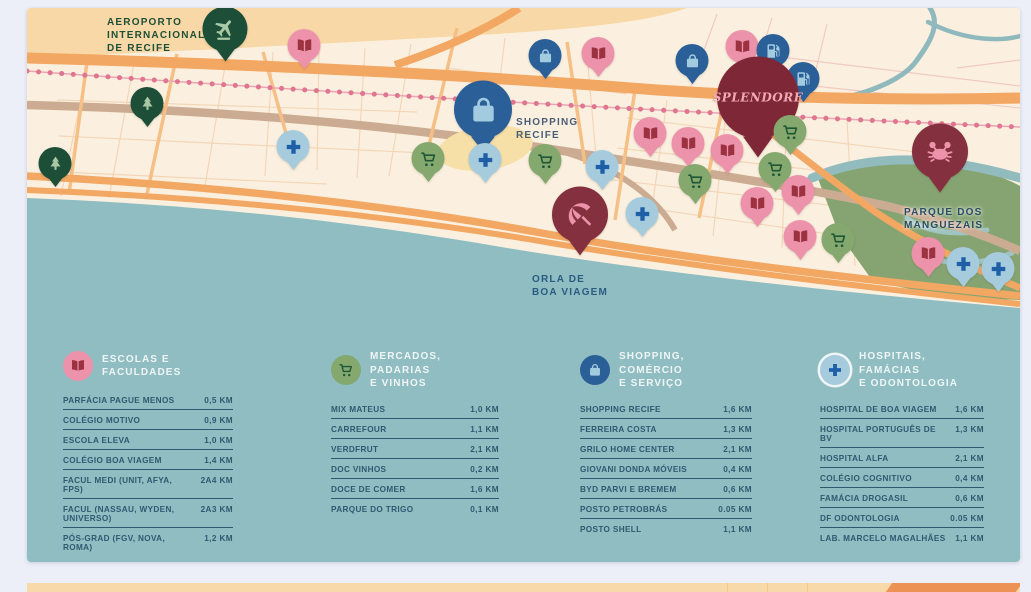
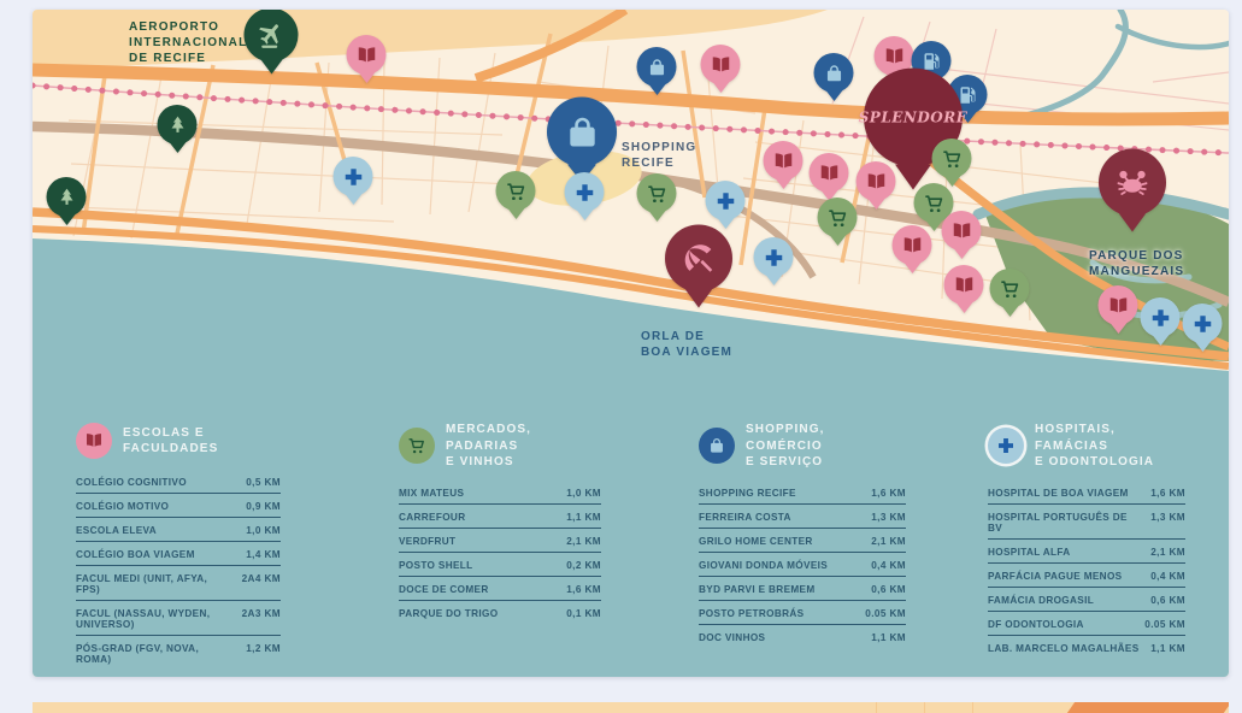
  AEROPORTO
  INTERNACIONAL
  DE RECIFE
  SHOPPING
  RECIFE
  ORLA DE
  BOA VIAGEM
  PARQUE DOS
  MANGUEZAIS
  SPLENDORE
  ESCOLAS E FACULDADES
- PARFÁCIA PAGUE MENOS
+ COLÉGIO COGNITIVO
  0,5 KM
  COLÉGIO MOTIVO
  0,9 KM
  ESCOLA ELEVA
  1,0 KM
  COLÉGIO BOA VIAGEM
  1,4 KM
  FACUL MEDI (UNIT, AFYA, FPS)
  2A4 KM
  FACUL (NASSAU, WYDEN, UNIVERSO)
  2A3 KM
  PÓS-GRAD (FGV, NOVA, ROMA)
  1,2 KM
  MERCADOS, PADARIAS
  E VINHOS
  MIX MATEUS
  1,0 KM
  CARREFOUR
  1,1 KM
  VERDFRUT
  2,1 KM
- DOC VINHOS
+ POSTO SHELL
  0,2 KM
  DOCE DE COMER
  1,6 KM
  PARQUE DO TRIGO
  0,1 KM
  SHOPPING, COMÉRCIO
  E SERVIÇO
  SHOPPING RECIFE
  1,6 KM
  FERREIRA COSTA
  1,3 KM
  GRILO HOME CENTER
  2,1 KM
  GIOVANI DONDA MÓVEIS
  0,4 KM
  BYD PARVI E BREMEM
  0,6 KM
  POSTO PETROBRÁS
  0.05 KM
- POSTO SHELL
+ DOC VINHOS
  1,1 KM
  HOSPITAIS, FAMÁCIAS
  E ODONTOLOGIA
  HOSPITAL DE BOA VIAGEM
  1,6 KM
  HOSPITAL PORTUGUÊS DE BV
  1,3 KM
  HOSPITAL ALFA
  2,1 KM
- COLÉGIO COGNITIVO
+ PARFÁCIA PAGUE MENOS
  0,4 KM
  FAMÁCIA DROGASIL
  0,6 KM
  DF ODONTOLOGIA
  0.05 KM
  LAB. MARCELO MAGALHÃES
  1,1 KM
